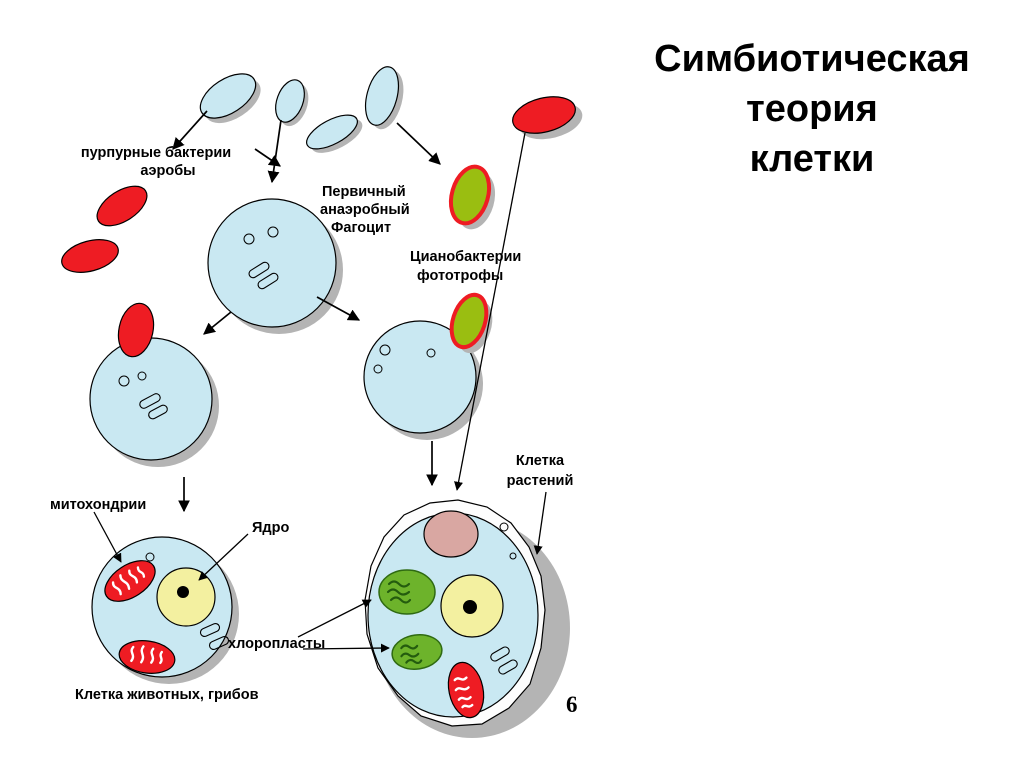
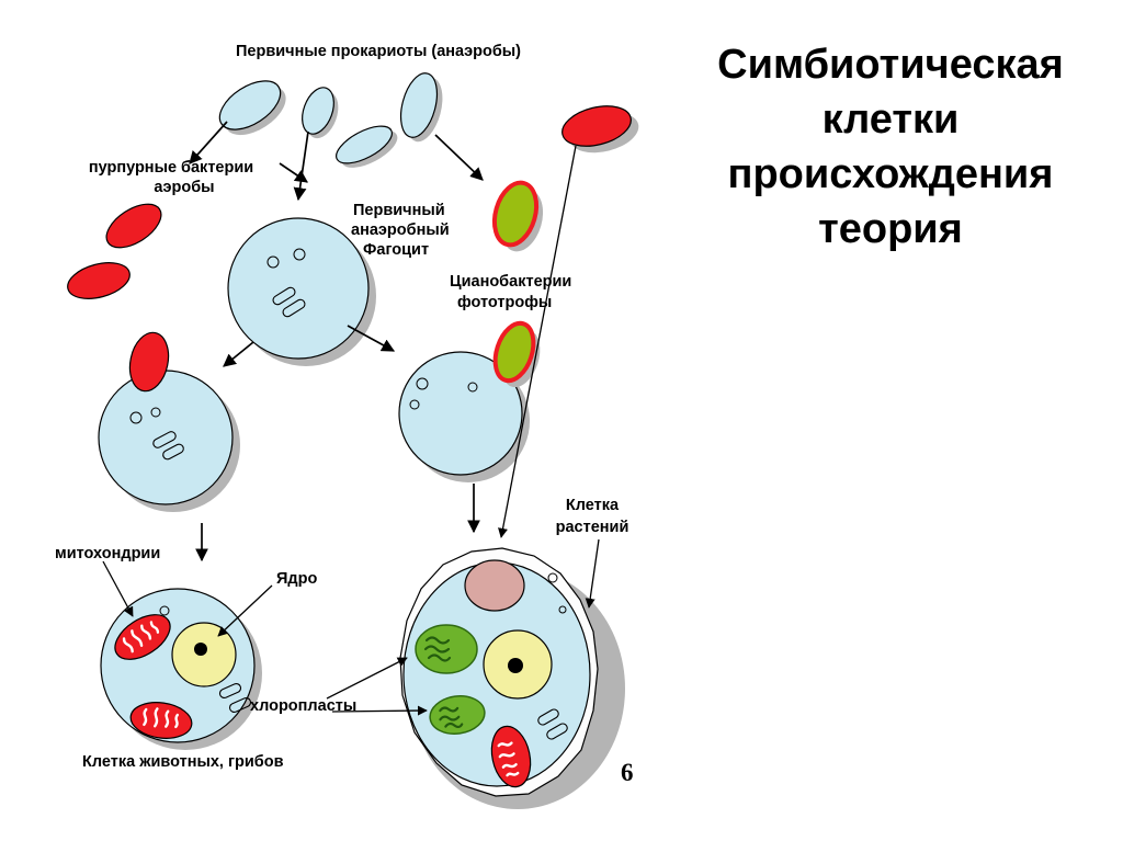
  Симбиотическая
- теория
+ клетки
+ происхождения
- клетки
+ теория
+ Первичные прокариоты (анаэробы)
  пурпурные бактерии
  аэробы
  Первичный
  анаэробный
  Фагоцит
  Цианобактерии
  фототрофы
  митохондрии
  Ядро
  хлоропласты
  Клетка животных, грибов
  Клетка
  растений
  6
